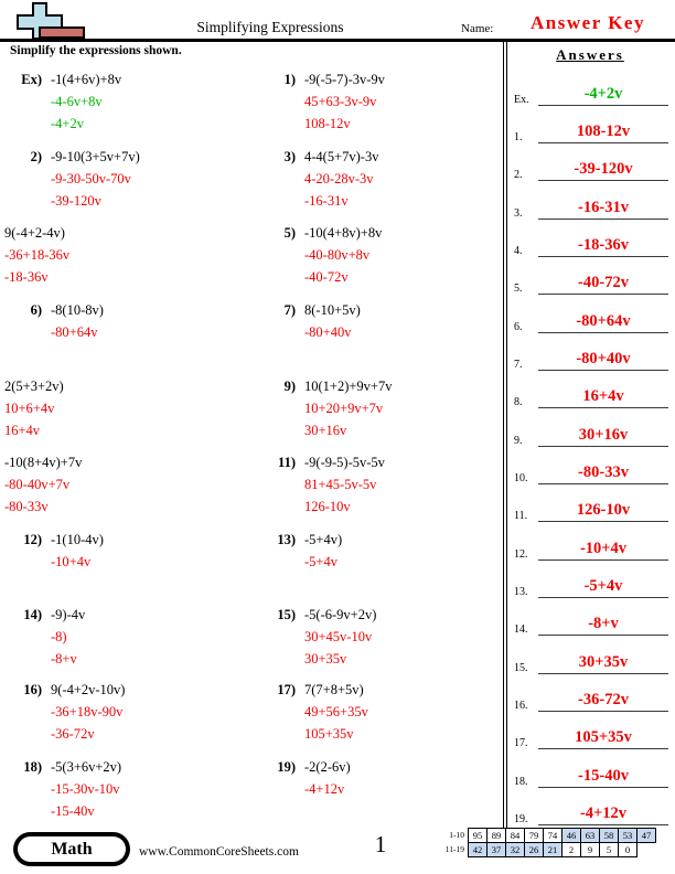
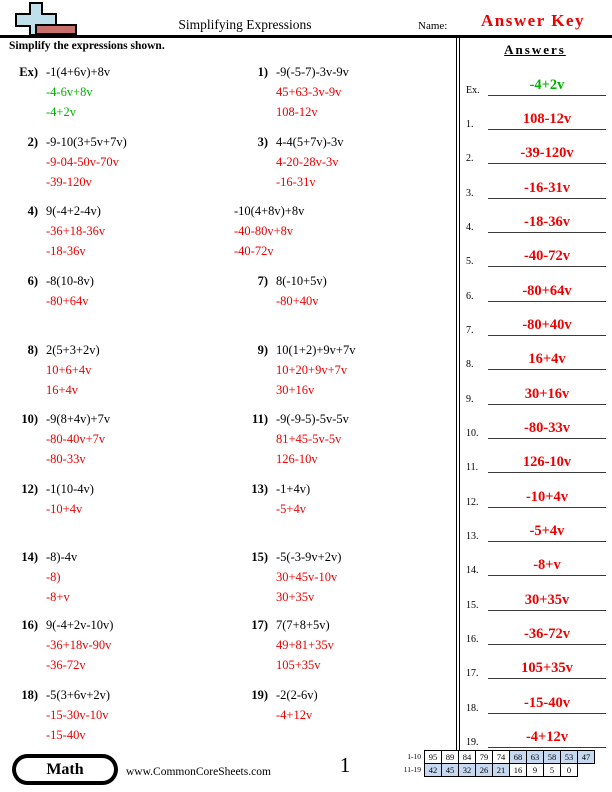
  Simplifying Expressions
  Name:
  Answer Key
  Simplify the expressions shown.
  Ex)
  -1(4+6v)+8v
  -4-6v+8v
  -4+2v
  1)
  -9(-5-7)-3v-9v
  45+63-3v-9v
  108-12v
  2)
  -9-10(3+5v+7v)
- -9-30-50v-70v
+ -9-04-50v-70v
  -39-120v
  3)
  4-4(5+7v)-3v
  4-20-28v-3v
  -16-31v
+ 4)
  9(-4+2-4v)
  -36+18-36v
  -18-36v
- 5)
  -10(4+8v)+8v
  -40-80v+8v
  -40-72v
  6)
  -8(10-8v)
  -80+64v
  7)
  8(-10+5v)
  -80+40v
+ 8)
  2(5+3+2v)
  10+6+4v
  16+4v
  9)
  10(1+2)+9v+7v
  10+20+9v+7v
  30+16v
+ 10)
- -10(8+4v)+7v
+ -9(8+4v)+7v
  -80-40v+7v
  -80-33v
  11)
  -9(-9-5)-5v-5v
  81+45-5v-5v
  126-10v
  12)
  -1(10-4v)
  -10+4v
  13)
- -5+4v)
+ -1+4v)
  -5+4v
  14)
- -9)-4v
+ -8)-4v
  -8)
  -8+v
  15)
- -5(-6-9v+2v)
+ -5(-3-9v+2v)
  30+45v-10v
  30+35v
  16)
  9(-4+2v-10v)
  -36+18v-90v
  -36-72v
  17)
  7(7+8+5v)
- 49+56+35v
+ 49+81+35v
  105+35v
  18)
  -5(3+6v+2v)
  -15-30v-10v
  -15-40v
  19)
  -2(2-6v)
  -4+12v
  Answers
  Ex.
  -4+2v
  1.
  108-12v
  2.
  -39-120v
  3.
  -16-31v
  4.
  -18-36v
  5.
  -40-72v
  6.
  -80+64v
  7.
  -80+40v
  8.
  16+4v
  9.
  30+16v
  10.
  -80-33v
  11.
  126-10v
  12.
  -10+4v
  13.
  -5+4v
  14.
  -8+v
  15.
  30+35v
  16.
  -36-72v
  17.
  105+35v
  18.
  -15-40v
  19.
  -4+12v
  Math
  www.CommonCoreSheets.com
  1
  1-10
  95
  89
  84
  79
  74
- 46
+ 68
  63
  58
  53
  47
  11-19
  42
- 37
+ 45
  32
  26
  21
- 2
+ 16
  9
  5
  0
